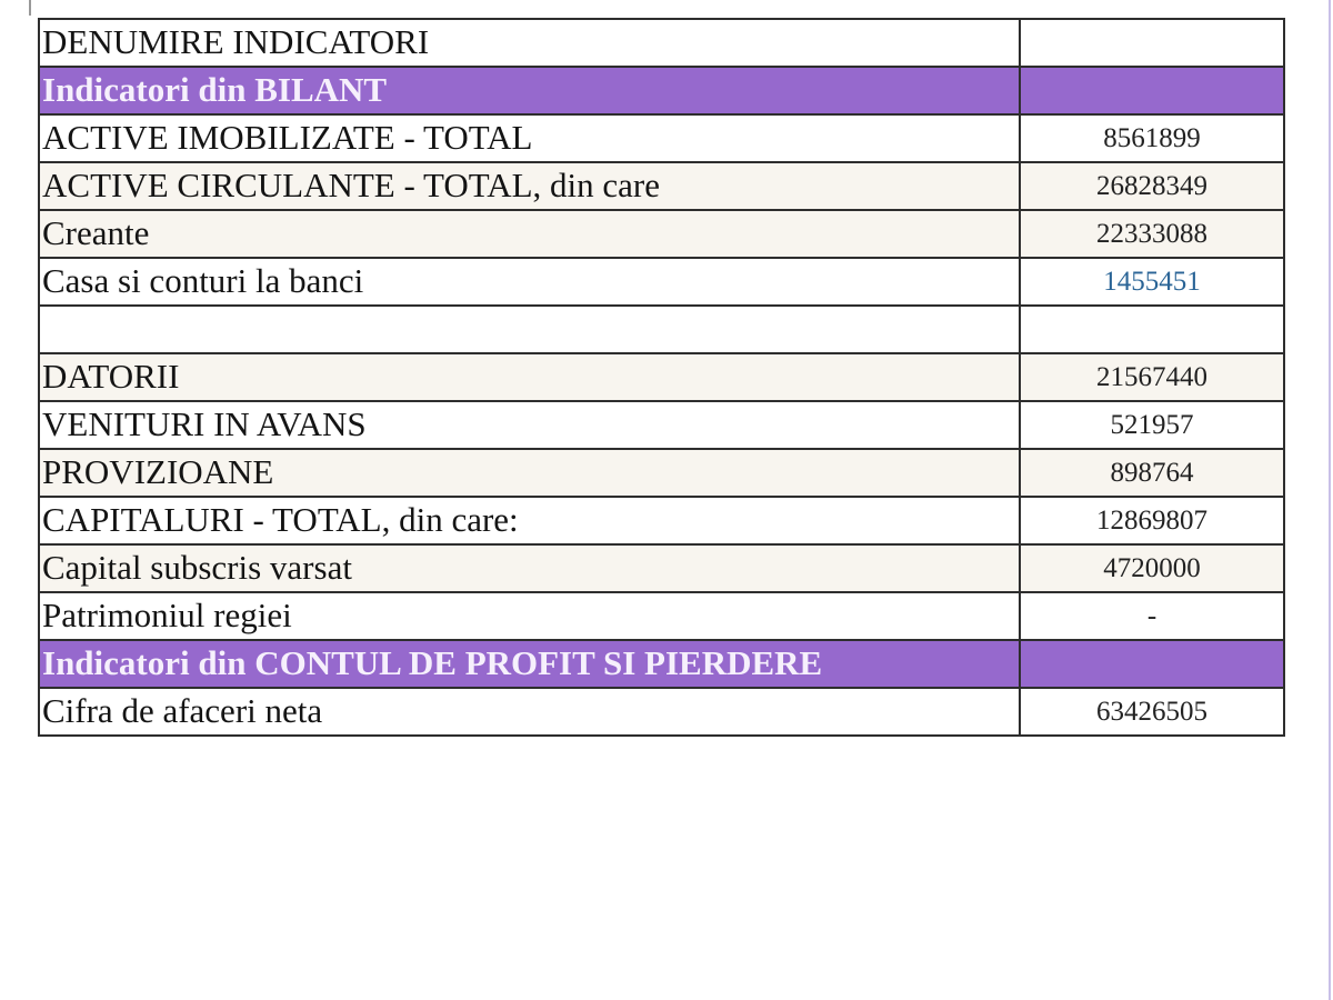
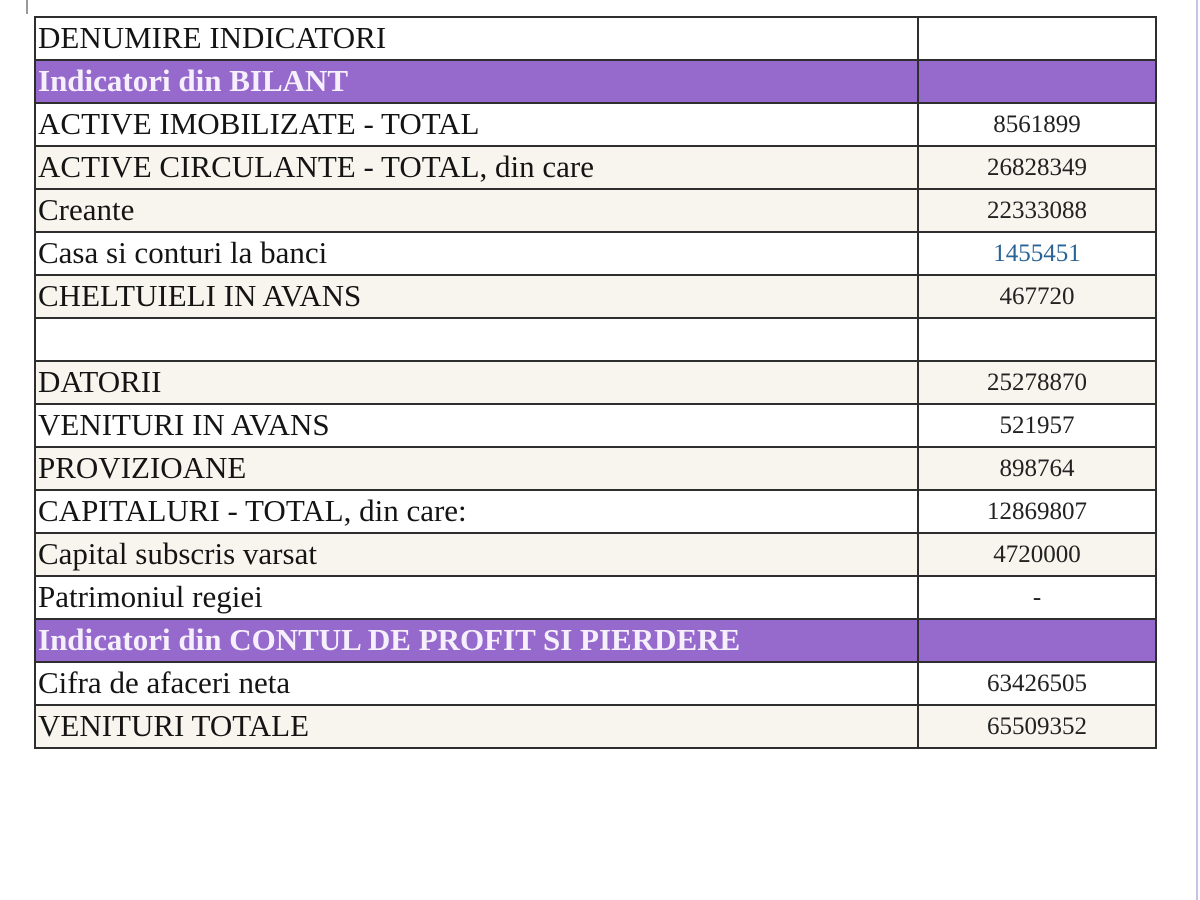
  DENUMIRE INDICATORI
  Indicatori din BILANT
  ACTIVE IMOBILIZATE - TOTAL	8561899
  ACTIVE CIRCULANTE - TOTAL, din care	26828349
  Creante	22333088
  Casa si conturi la banci	1455451
+ CHELTUIELI IN AVANS	467720
- DATORII	21567440
+ DATORII	25278870
  VENITURI IN AVANS	521957
  PROVIZIOANE	898764
  CAPITALURI - TOTAL, din care:	12869807
  Capital subscris varsat	4720000
  Patrimoniul regiei	-
  Indicatori din CONTUL DE PROFIT SI PIERDERE
  Cifra de afaceri neta	63426505
+ VENITURI TOTALE	65509352
